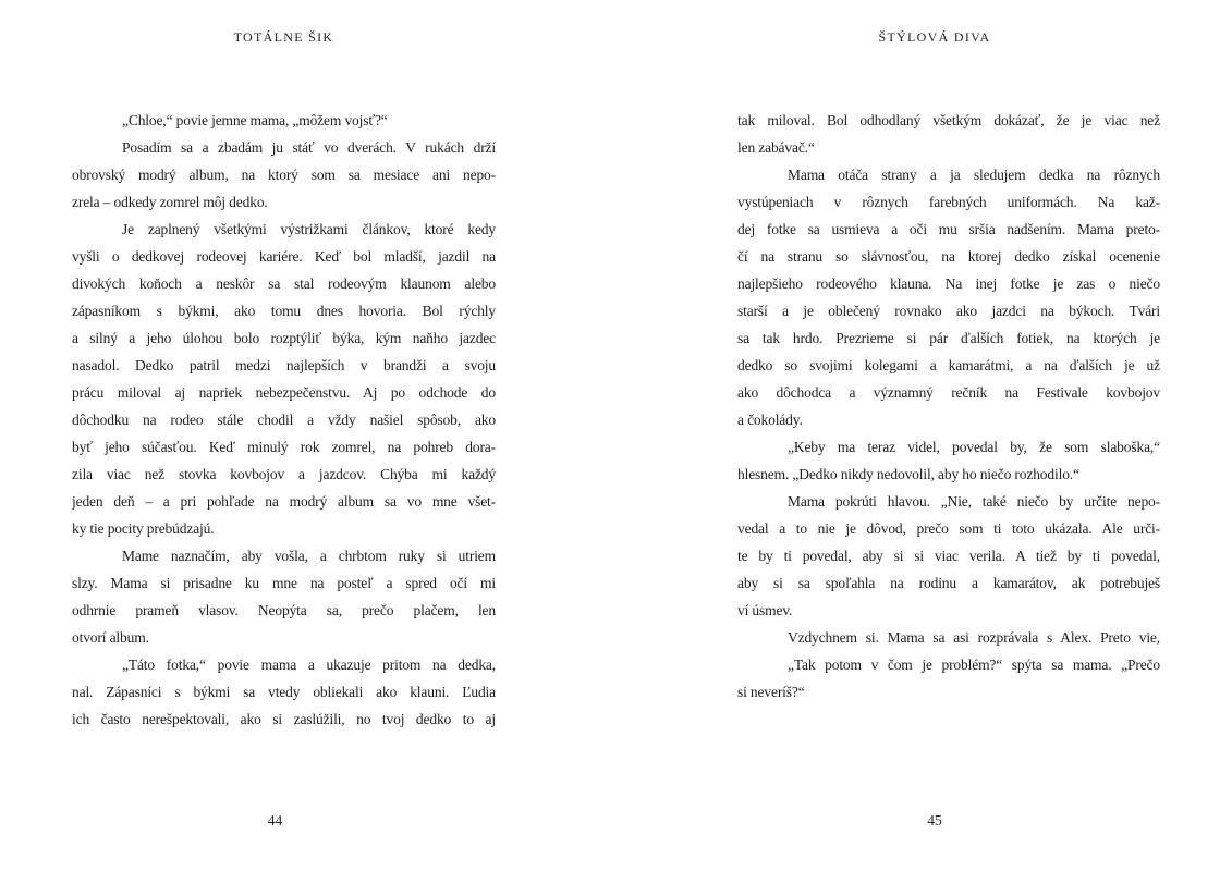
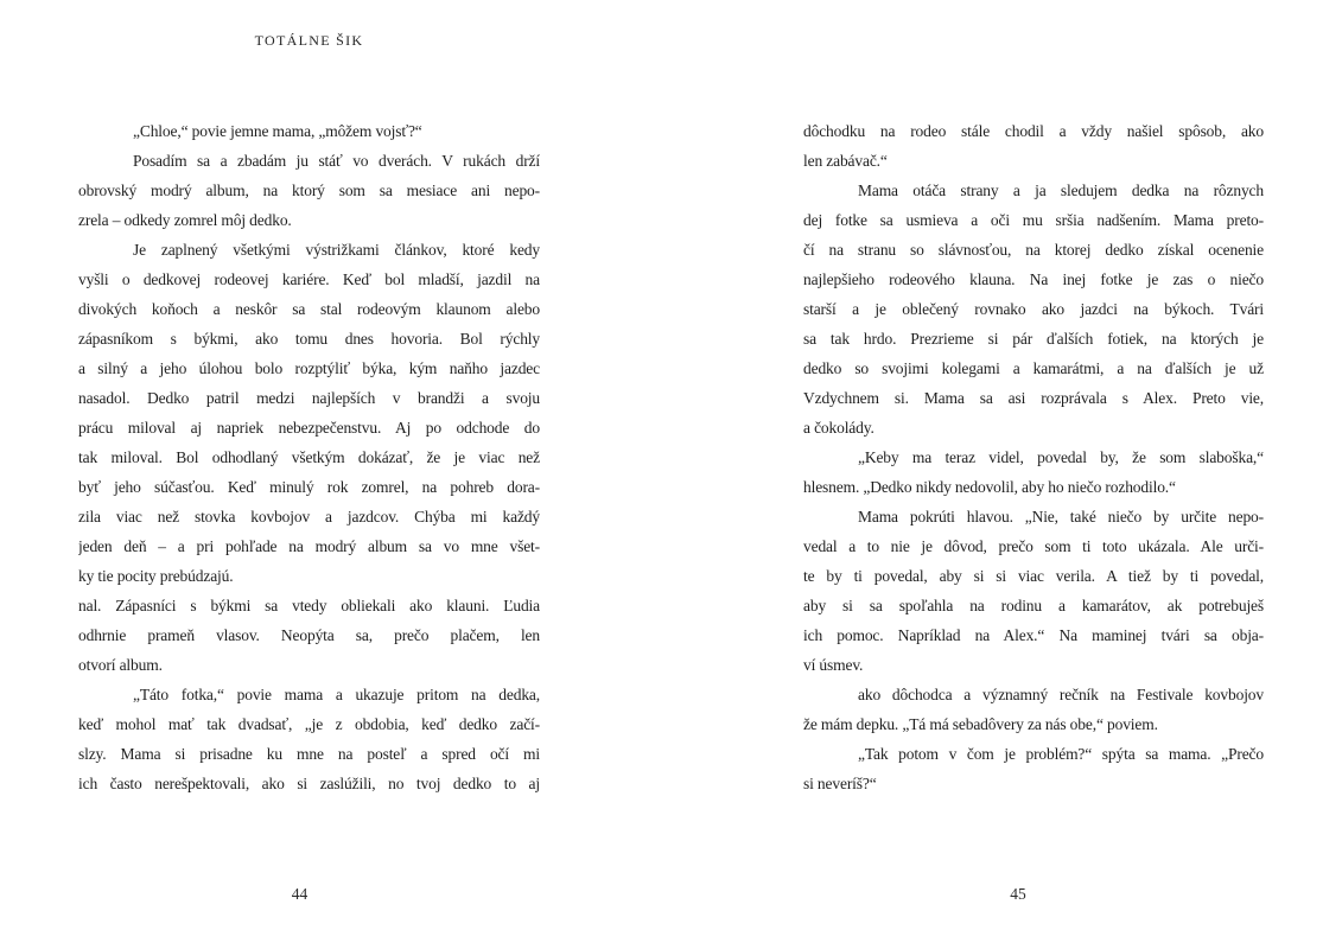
  TOTÁLNE ŠIK
  „Chloe,“ povie jemne mama, „môžem vojsť?“
  Posadím sa a zbadám ju stáť vo dverách. V rukách drží
  obrovský modrý album, na ktorý som sa mesiace ani nepo-
  zrela – odkedy zomrel môj dedko.
  Je zaplnený všetkými výstrižkami článkov, ktoré kedy
  vyšli o dedkovej rodeovej kariére. Keď bol mladší, jazdil na
  divokých koňoch a neskôr sa stal rodeovým klaunom alebo
  zápasníkom s býkmi, ako tomu dnes hovoria. Bol rýchly
  a silný a jeho úlohou bolo rozptýliť býka, kým naňho jazdec
  nasadol. Dedko patril medzi najlepších v brandži a svoju
  prácu miloval aj napriek nebezpečenstvu. Aj po odchode do
- dôchodku na rodeo stále chodil a vždy našiel spôsob, ako
+ tak miloval. Bol odhodlaný všetkým dokázať, že je viac než
  byť jeho súčasťou. Keď minulý rok zomrel, na pohreb dora-
  zila viac než stovka kovbojov a jazdcov. Chýba mi každý
  jeden deň – a pri pohľade na modrý album sa vo mne všet-
  ky tie pocity prebúdzajú.
- Mame naznačím, aby vošla, a chrbtom ruky si utriem
- slzy. Mama si prisadne ku mne na posteľ a spred očí mi
+ nal. Zápasníci s býkmi sa vtedy obliekali ako klauni. Ľudia
  odhrnie prameň vlasov. Neopýta sa, prečo plačem, len
  otvorí album.
  „Táto fotka,“ povie mama a ukazuje pritom na dedka,
+ keď mohol mať tak dvadsať, „je z obdobia, keď dedko začí-
- nal. Zápasníci s býkmi sa vtedy obliekali ako klauni. Ľudia
+ slzy. Mama si prisadne ku mne na posteľ a spred očí mi
  ich často nerešpektovali, ako si zaslúžili, no tvoj dedko to aj
  44
- ŠTÝLOVÁ DIVA
- tak miloval. Bol odhodlaný všetkým dokázať, že je viac než
+ dôchodku na rodeo stále chodil a vždy našiel spôsob, ako
  len zabávač.“
  Mama otáča strany a ja sledujem dedka na rôznych
- vystúpeniach v rôznych farebných uniformách. Na kaž-
  dej fotke sa usmieva a oči mu sršia nadšením. Mama preto-
  čí na stranu so slávnosťou, na ktorej dedko získal ocenenie
  najlepšieho rodeového klauna. Na inej fotke je zas o niečo
  starší a je oblečený rovnako ako jazdci na býkoch. Tvári
  sa tak hrdo. Prezrieme si pár ďalších fotiek, na ktorých je
  dedko so svojimi kolegami a kamarátmi, a na ďalších je už
- ako dôchodca a významný rečník na Festivale kovbojov
+ Vzdychnem si. Mama sa asi rozprávala s Alex. Preto vie,
  a čokolády.
  „Keby ma teraz videl, povedal by, že som slaboška,“
  hlesnem. „Dedko nikdy nedovolil, aby ho niečo rozhodilo.“
  Mama pokrúti hlavou. „Nie, také niečo by určite nepo-
  vedal a to nie je dôvod, prečo som ti toto ukázala. Ale urči-
  te by ti povedal, aby si si viac verila. A tiež by ti povedal,
  aby si sa spoľahla na rodinu a kamarátov, ak potrebuješ
+ ich pomoc. Napríklad na Alex.“ Na maminej tvári sa obja-
  ví úsmev.
- Vzdychnem si. Mama sa asi rozprávala s Alex. Preto vie,
+ ako dôchodca a významný rečník na Festivale kovbojov
+ že mám depku. „Tá má sebadôvery za nás obe,“ poviem.
  „Tak potom v čom je problém?“ spýta sa mama. „Prečo
  si neveríš?“
  45
